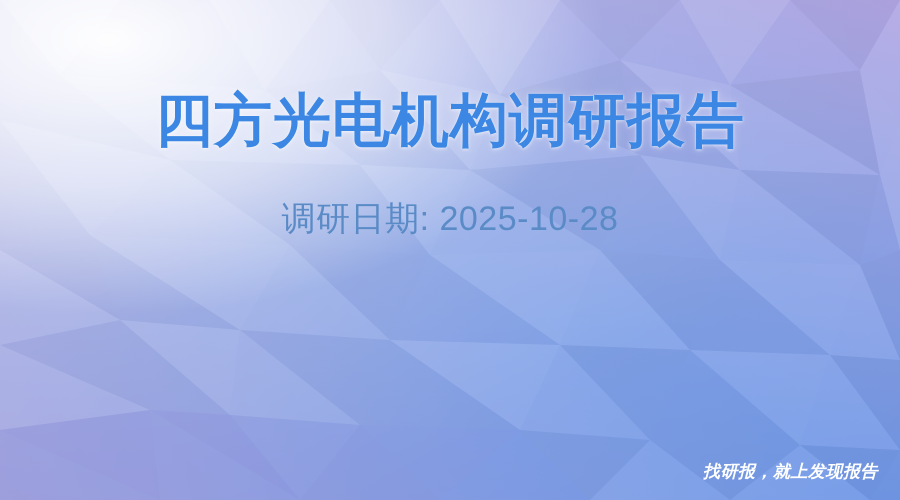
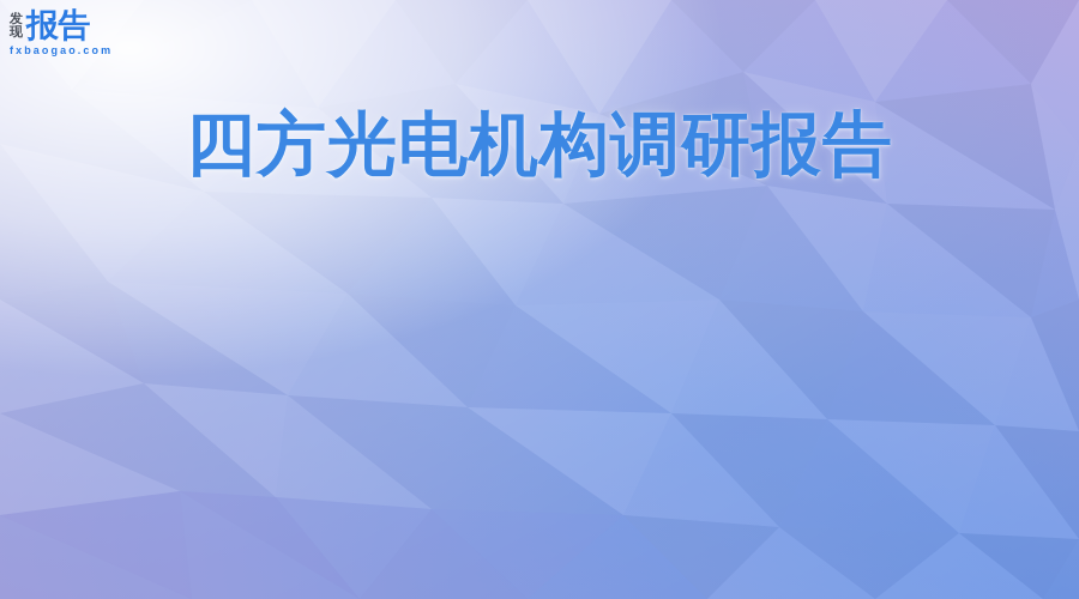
+ 发
+ 现
+ 报告
+ fxbaogao.com
  四方光电机构调研报告
- 调研日期: 2025-10-28
- 找研报，就上发现报告
